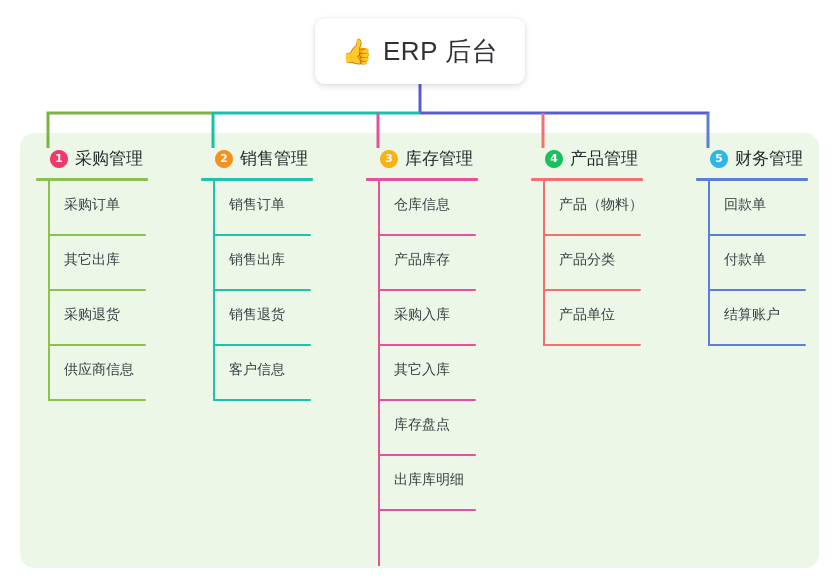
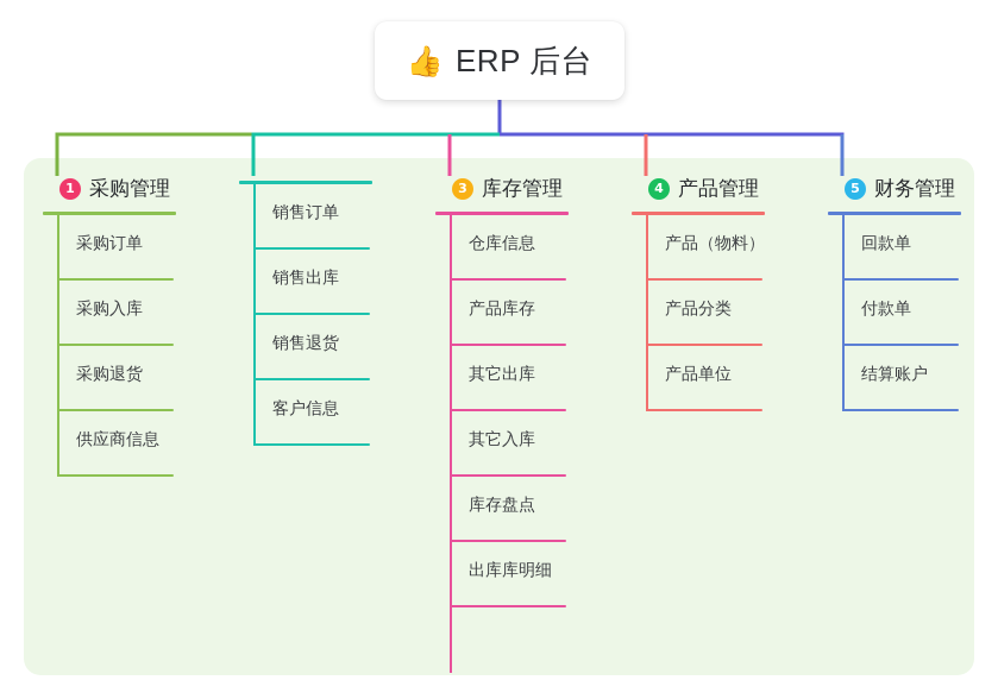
  👍
  ERP 后台
  1
  采购管理
  采购订单
- 其它出库
+ 采购入库
  采购退货
  供应商信息
- 2
- 销售管理
  销售订单
  销售出库
  销售退货
  客户信息
  3
  库存管理
  仓库信息
  产品库存
- 采购入库
+ 其它出库
  其它入库
  库存盘点
  出库库明细
  4
  产品管理
  产品（物料）
  产品分类
  产品单位
  5
  财务管理
  回款单
  付款单
  结算账户
